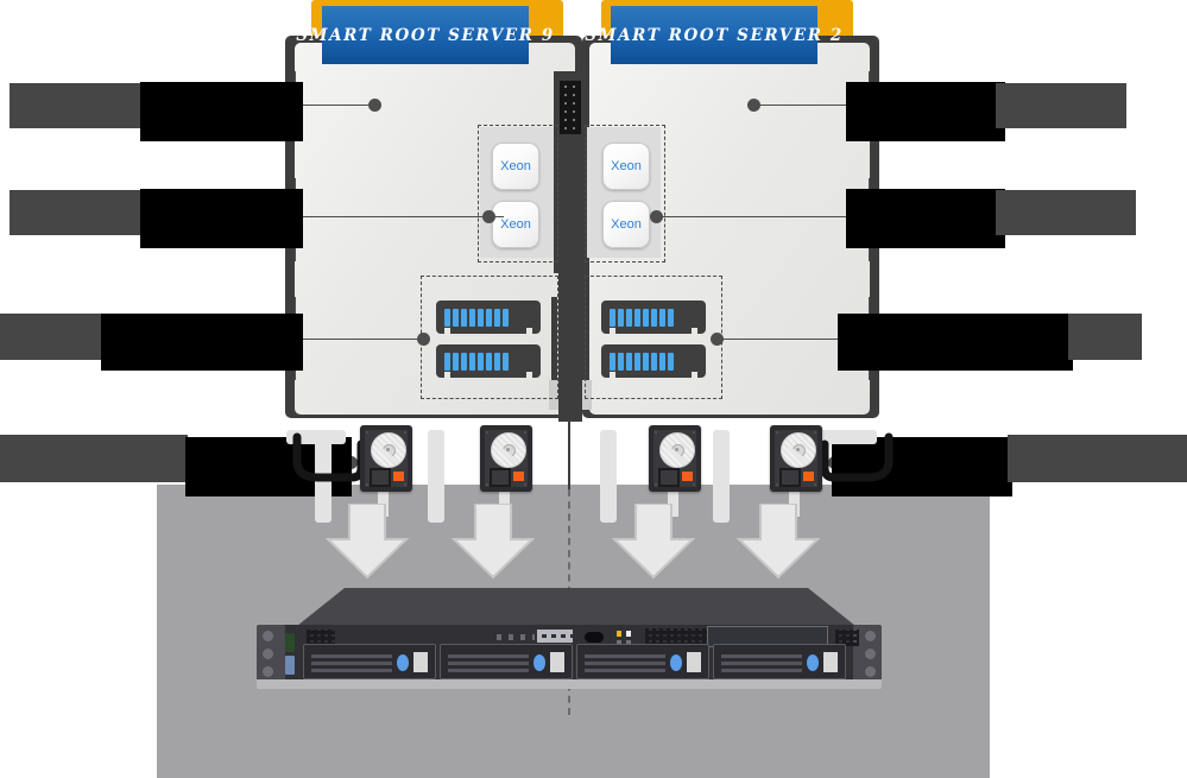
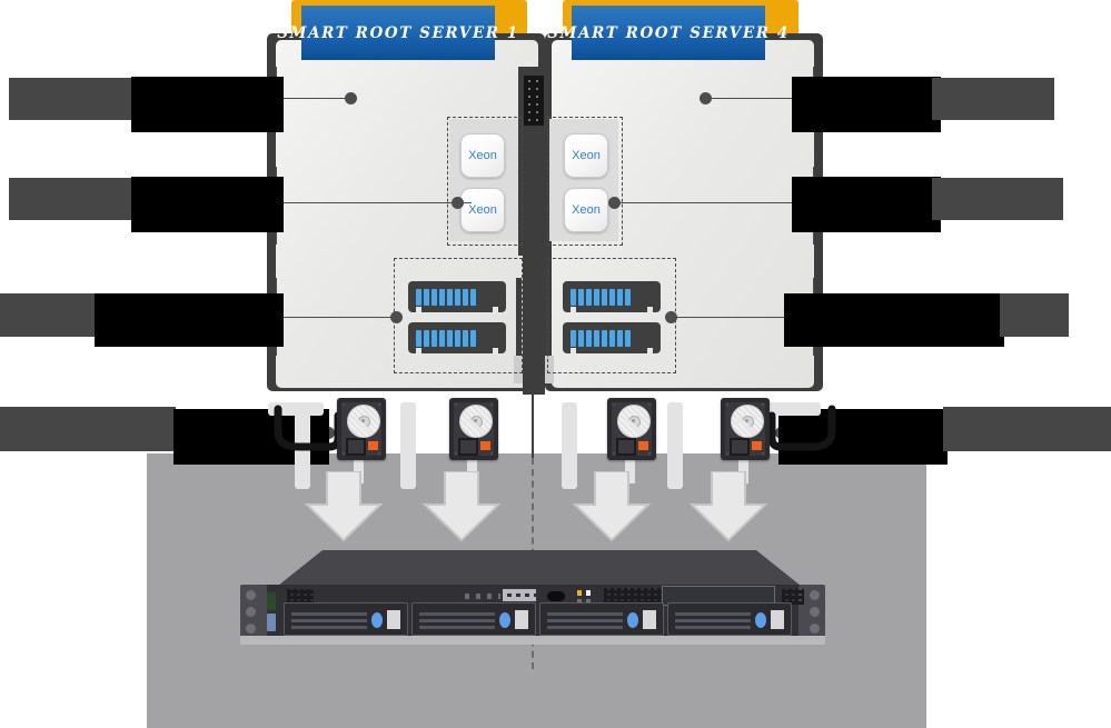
- SMART ROOT SERVER 9
+ SMART ROOT SERVER 1
- SMART ROOT SERVER 2
+ SMART ROOT SERVER 4
  Xeon
  Xeon
  Xeon
  Xeon
